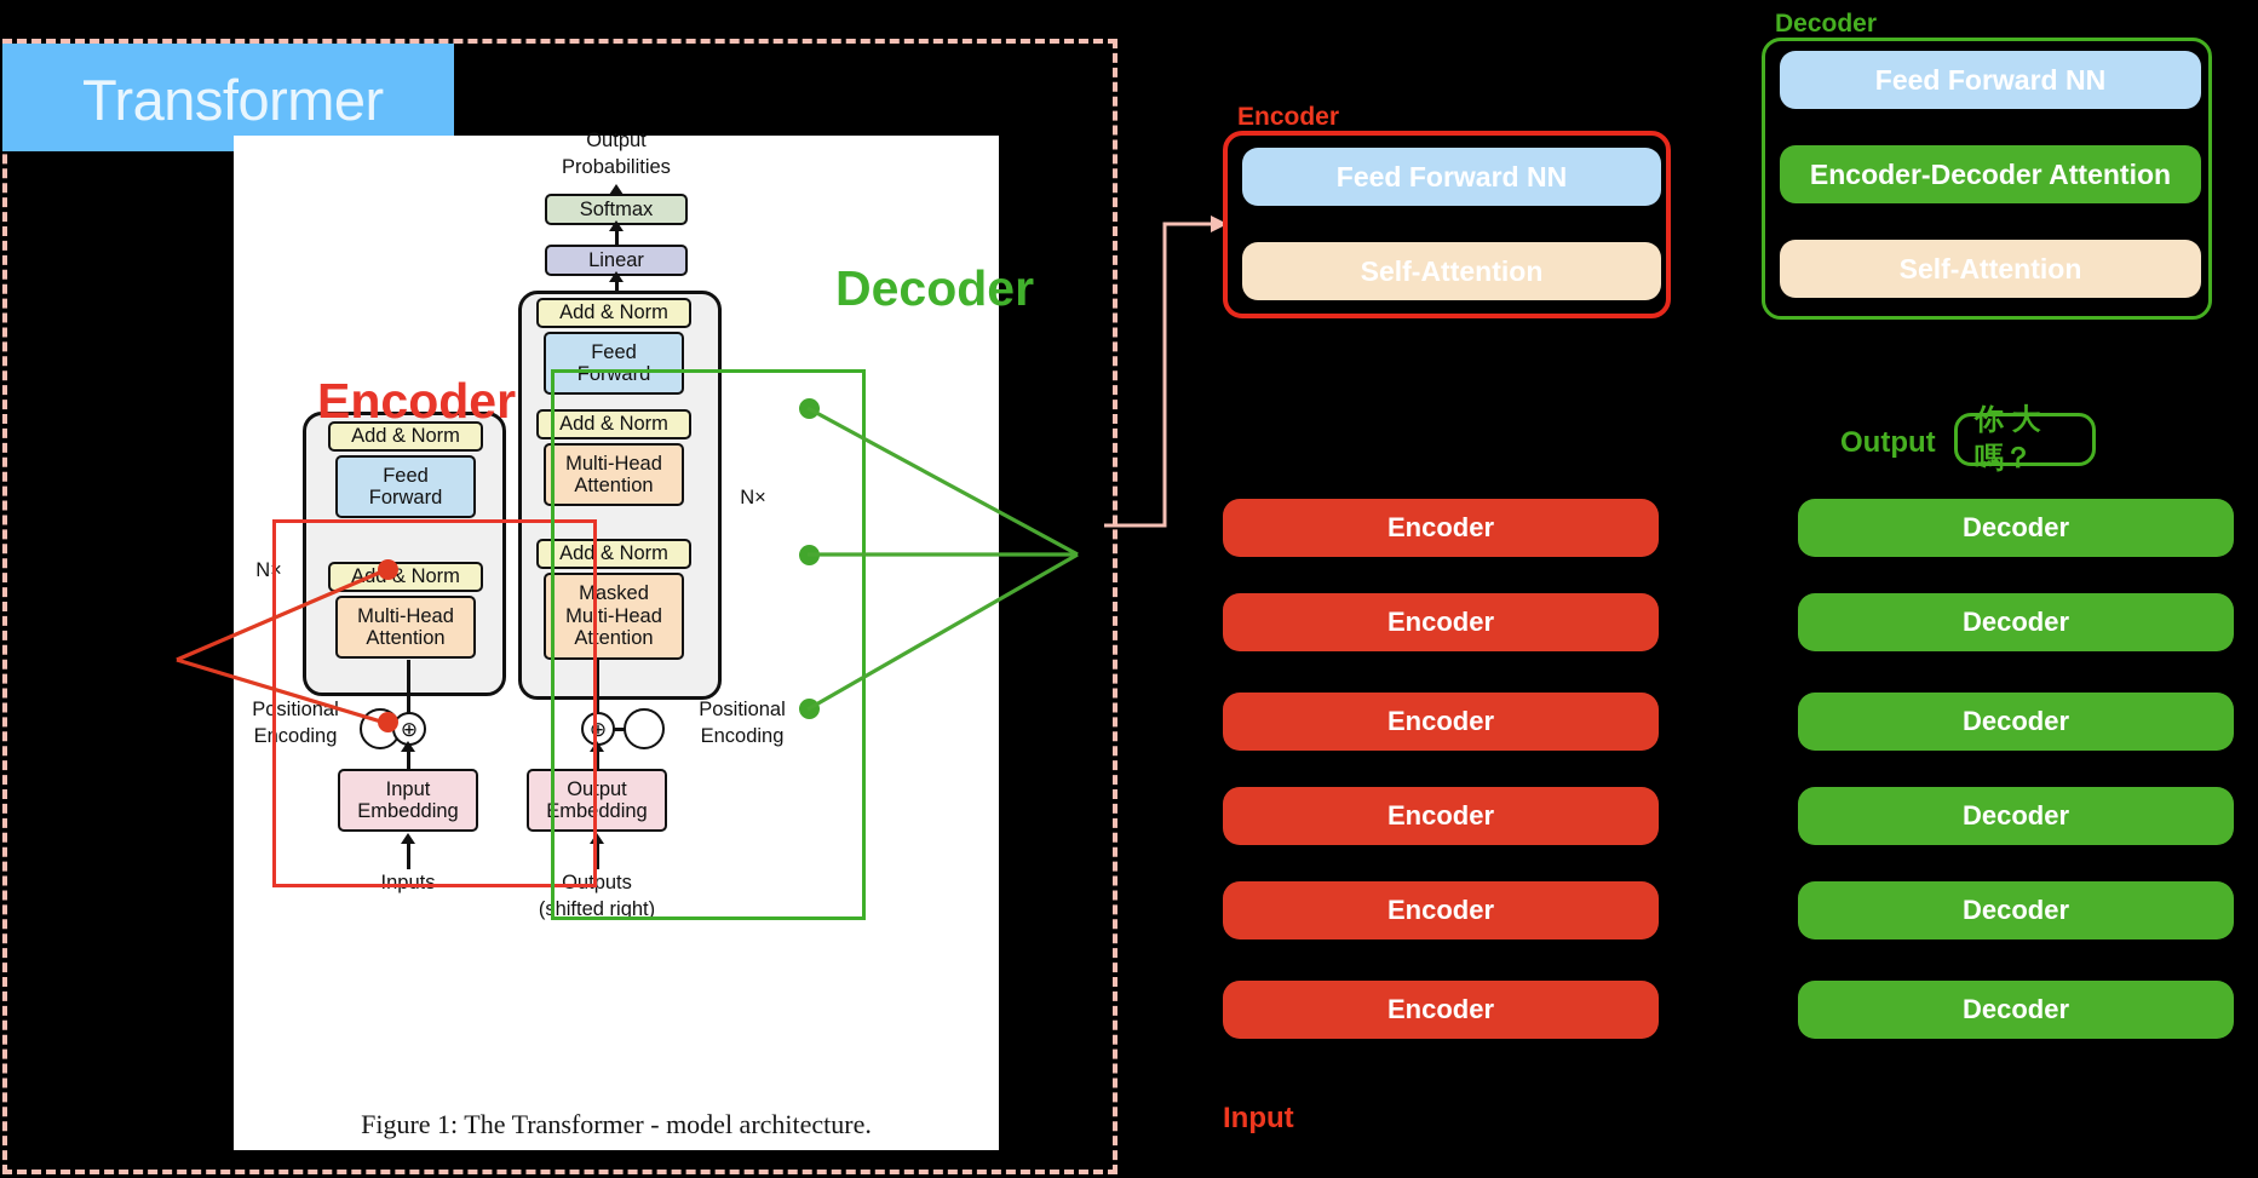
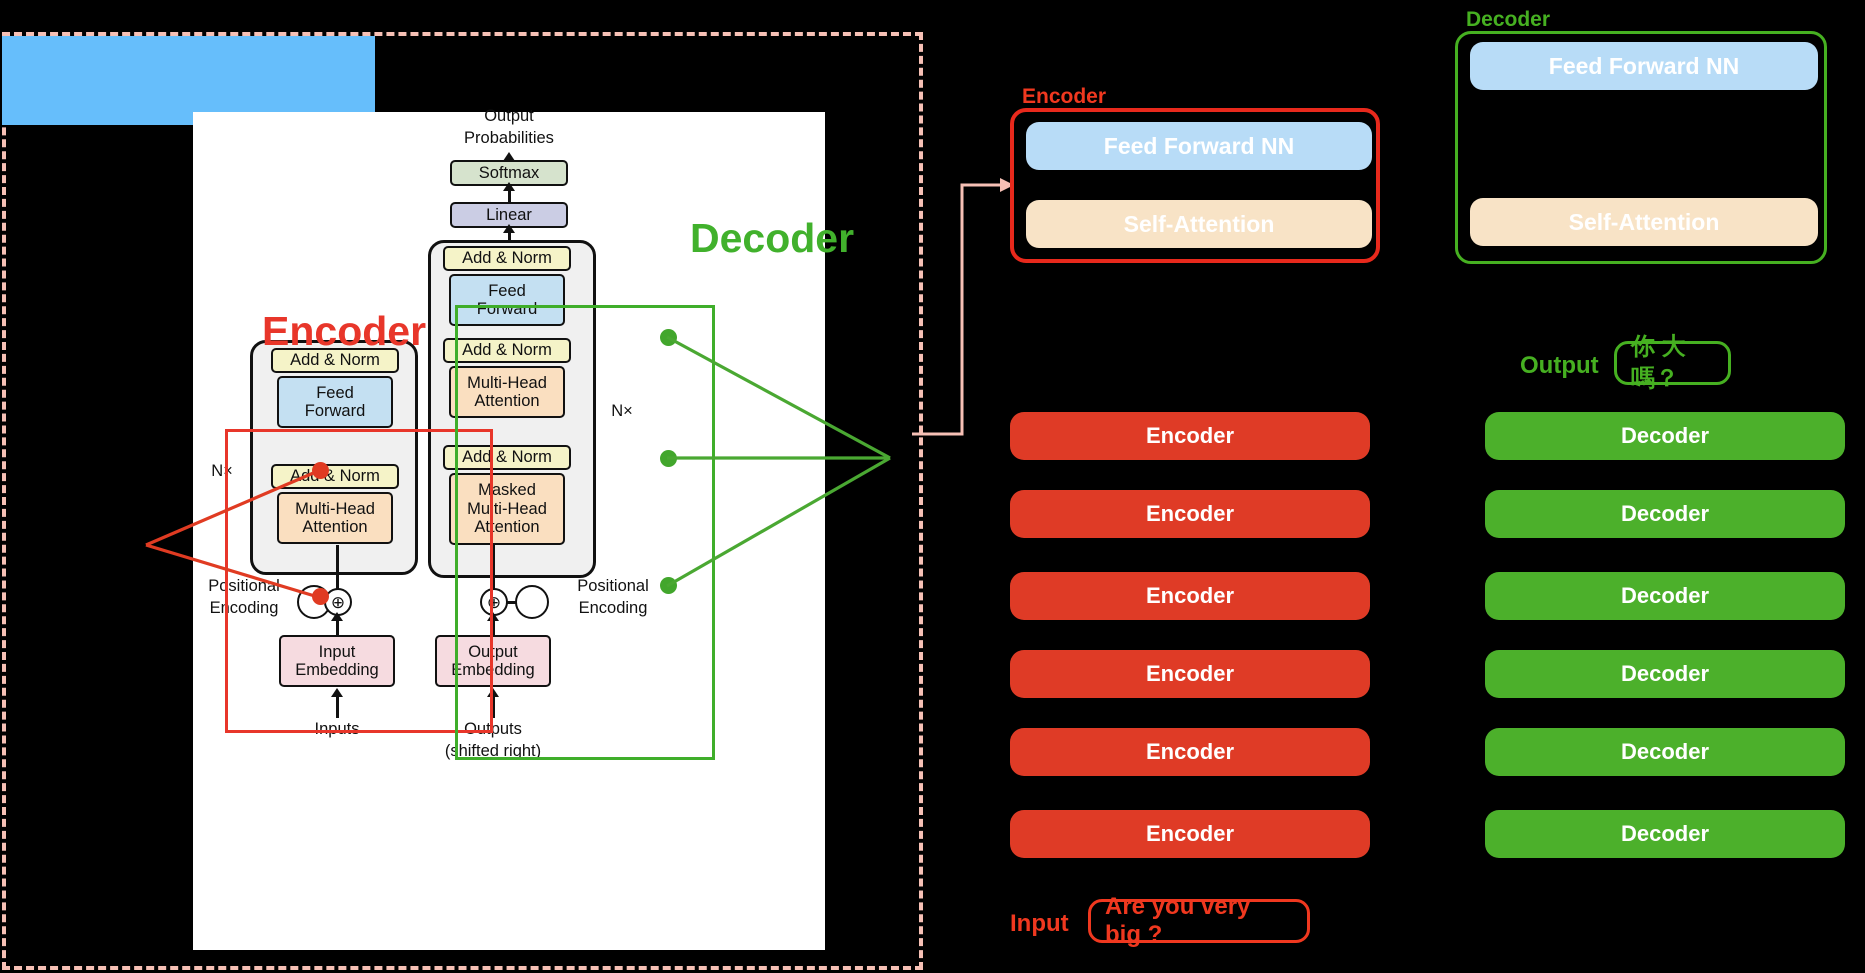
- Transformer
  Output
  Probabilities
  Softmax
  Linear
  Add & Norm
  Feed
  Forward
  A & Norm
  Multi-Head
  Attention
  N×
  Add & Norm
  Feed
  Forward
  Add & Norm
  Multi-Head
  Attention
  Add & Norm
  Masked
  Multi-Head
  Attention
  N×
  Positiona
  Encoding
  ⊕
  Input
  Embedding
  Inputs
  Positional
  Encoding
  ⊕
  Output
  Embedding
  Outputs
  (shifted right)
- Figure 1: The Transformer - model architecture.
  Encoder
  Decoder
  Encoder
  Feed Forward NN
  Self-Attention
  Decoder
  Feed Forward NN
- Encoder-Decoder Attention
  Self-Attention
  Output
  你 大 嗎？
  Encoder
  Encoder
  Encoder
  Encoder
  Encoder
  Encoder
  Decoder
  Decoder
  Decoder
  Decoder
  Decoder
  Decoder
  Input
+ Are you very big ?
